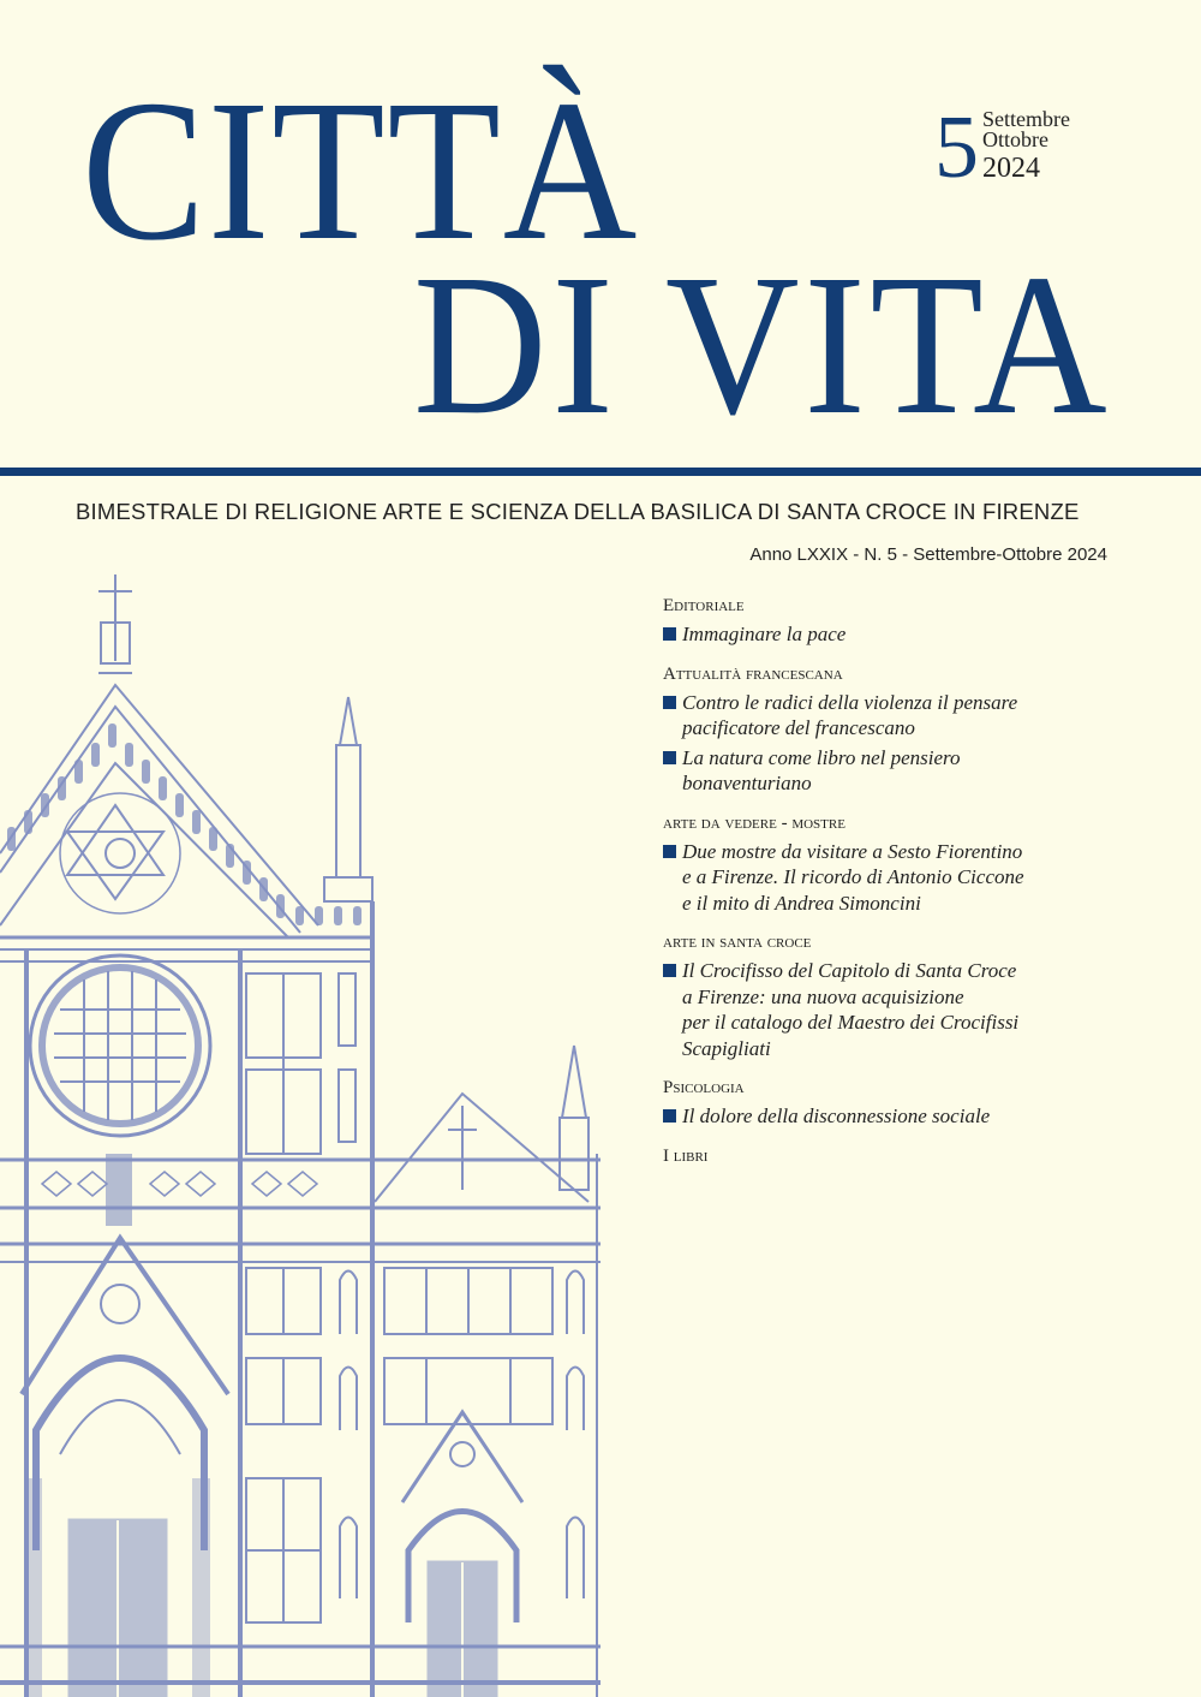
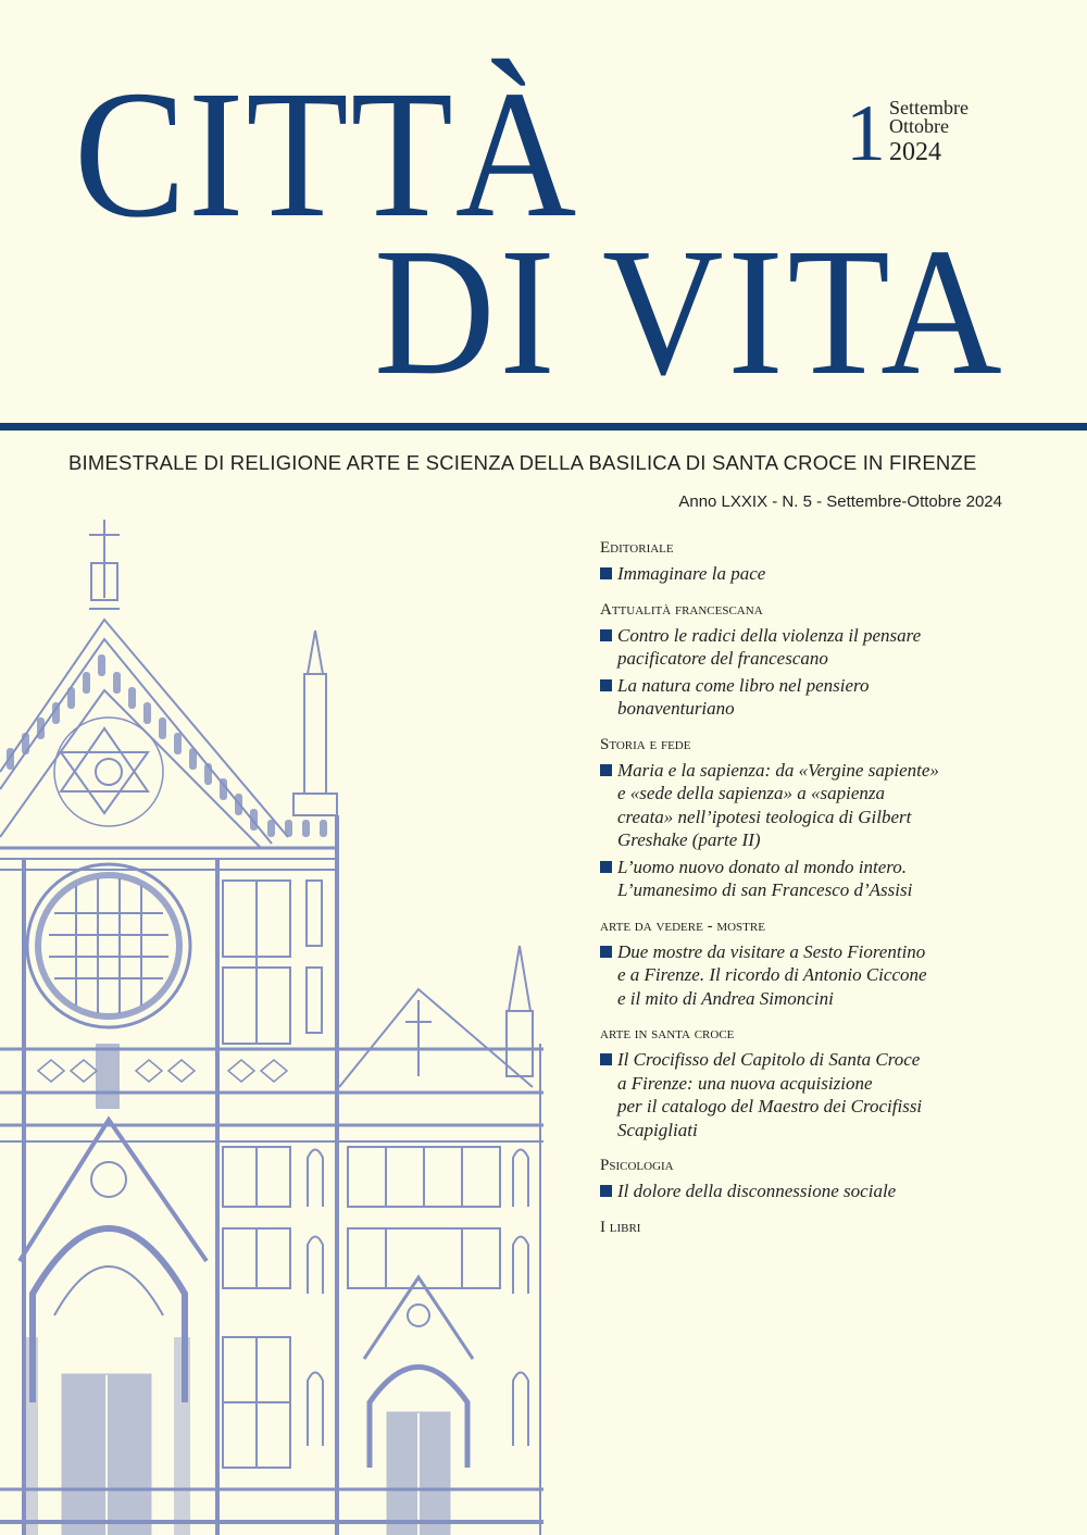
  CITTÀ
  DI VITA
- 5
+ 1
  Settembre
  Ottobre
  2024
  BIMESTRALE DI RELIGIONE ARTE E SCIENZA DELLA BASILICA DI SANTA CROCE IN FIRENZE
  Anno LXXIX - N. 5 - Settembre-Ottobre 2024
  Editoriale
  Immaginare la pace
  Attualità francescana
  Contro le radici della violenza il pensare
  pacificatore del francescano
  La natura come libro nel pensiero
  bonaventuriano
+ Storia e fede
+ Maria e la sapienza: da «Vergine sapiente»
+ e «sede della sapienza» a «sapienza
+ creata» nell’ipotesi teologica di Gilbert
+ Greshake (parte II)
+ L’uomo nuovo donato al mondo intero.
+ L’umanesimo di san Francesco d’Assisi
  arte da vedere - mostre
  Due mostre da visitare a Sesto Fiorentino
  e a Firenze. Il ricordo di Antonio Ciccone
  e il mito di Andrea Simoncini
  arte in santa croce
  Il Crocifisso del Capitolo di Santa Croce
  a Firenze: una nuova acquisizione
  per il catalogo del Maestro dei Crocifissi
  Scapigliati
  Psicologia
  Il dolore della disconnessione sociale
  I libri
